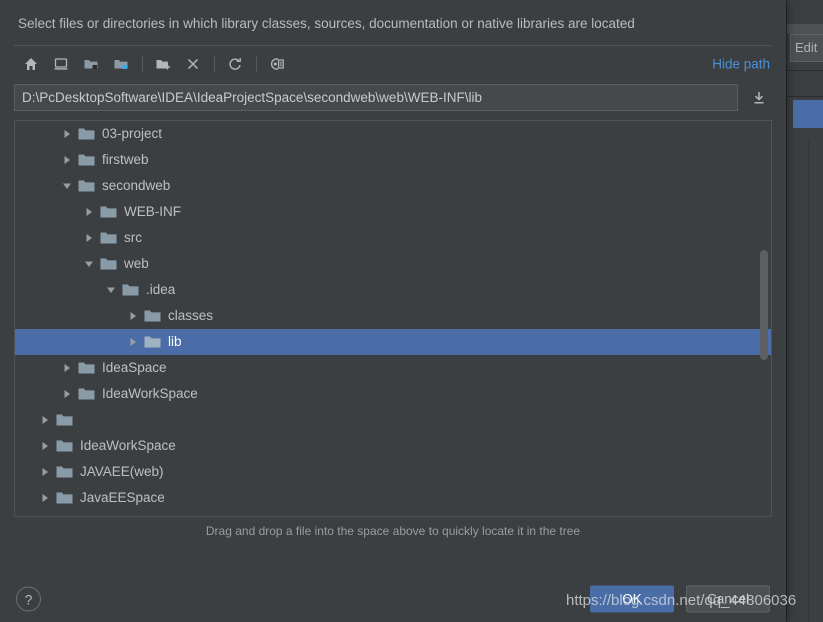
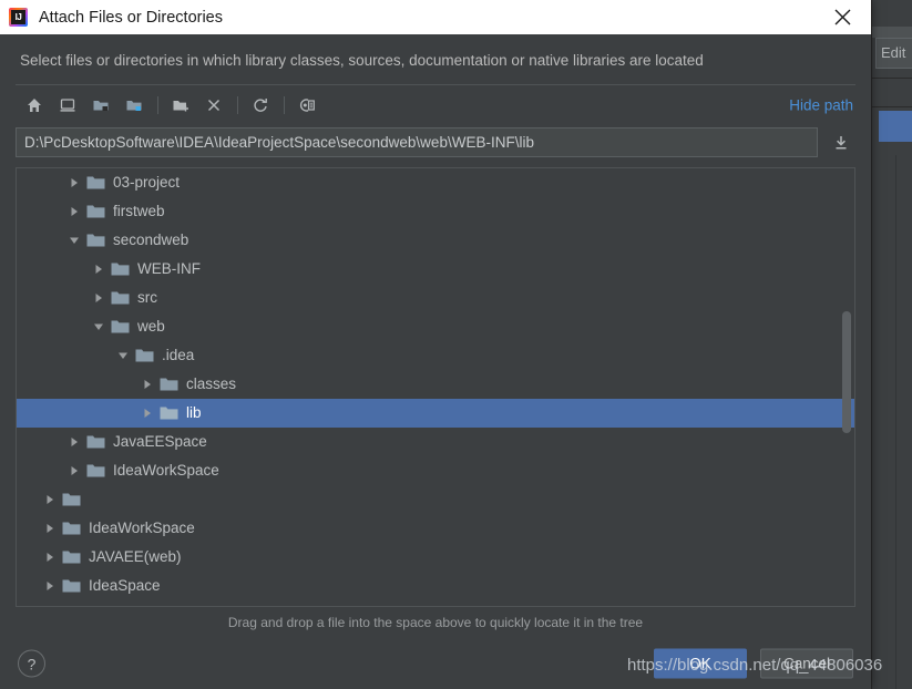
  Edit
+ IJ
+ Attach Files or Directories
  Select files or directories in which library classes, sources, documentation or native libraries are located
  Hide path
  D:\PcDesktopSoftware\IDEA\IdeaProjectSpace\secondweb\web\WEB-INF\lib
  03-project
  firstweb
  secondweb
  WEB-INF
  src
  web
  .idea
  classes
  lib
- IdeaSpace
+ JavaEESpace
  IdeaWorkSpace
  IdeaWorkSpace
  JAVAEE(web)
- JavaEESpace
+ IdeaSpace
  Drag and drop a file into the space above to quickly locate it in the tree
  ?
  OK
  Cancel
  https://blog.csdn.net/qq_44806036
